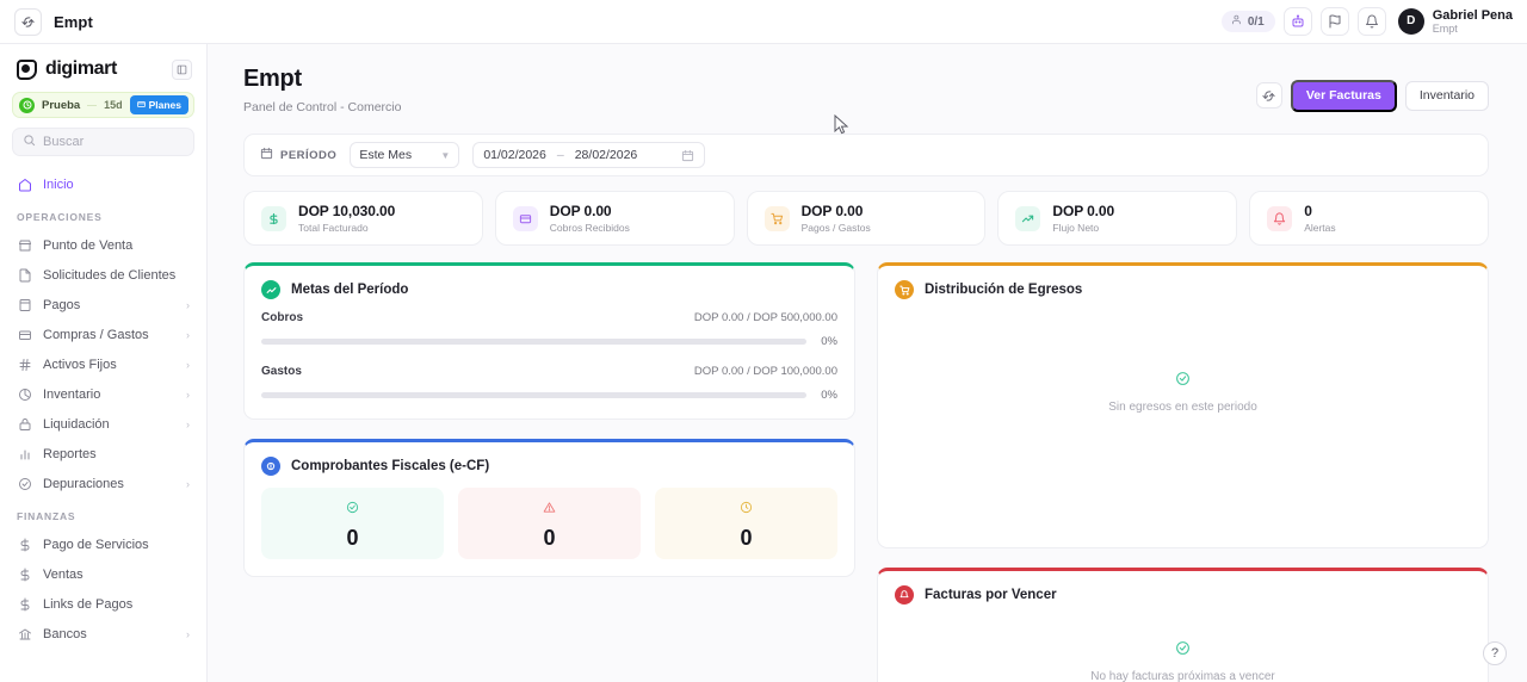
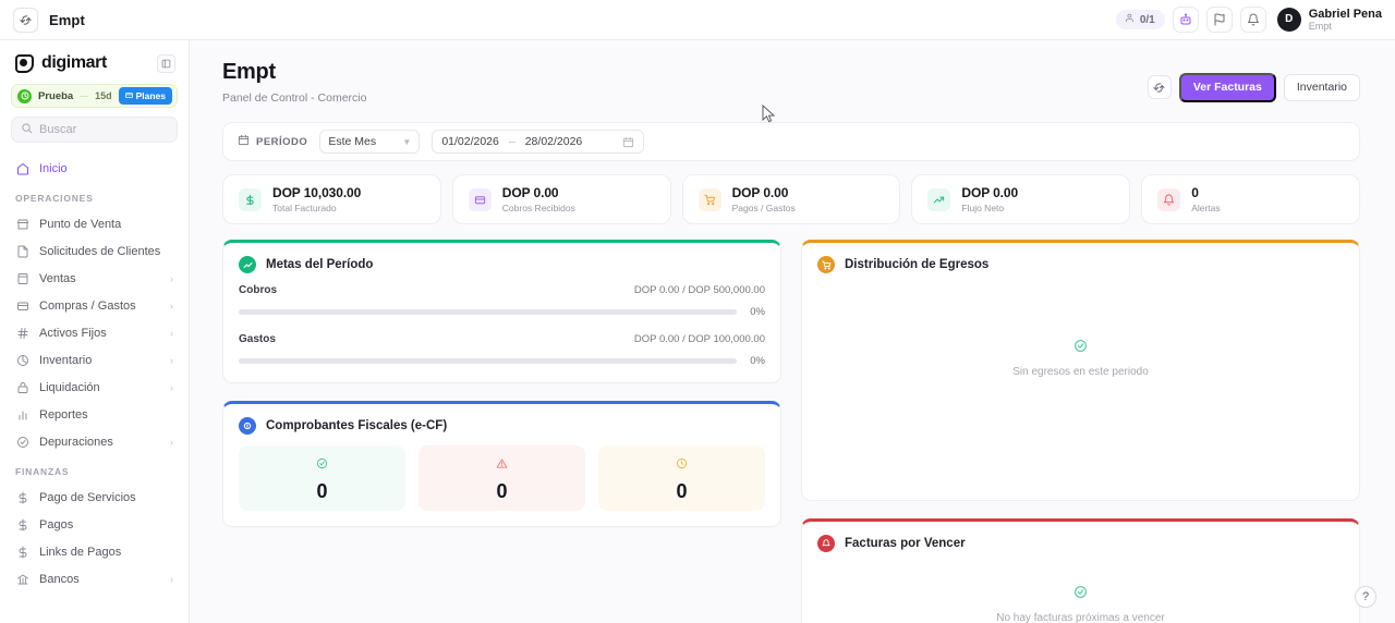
  Empt
  0/1
  D
  Gabriel Pena
  Empt
  digimart
  Prueba
  15d
  Planes
  Buscar
  Inicio
  OPERACIONES
  Punto de Venta
  Solicitudes de Clientes
- Pagos
+ Ventas
  ›
  Compras / Gastos
  ›
  Activos Fijos
  ›
  Inventario
  ›
  Liquidación
  ›
  Reportes
  Depuraciones
  ›
  FINANZAS
  Pago de Servicios
- Ventas
+ Pagos
  Links de Pagos
  Bancos
  ›
  Empt
  Panel de Control - Comercio
  Ver Facturas
  Inventario
  PERÍODO
  Este Mes
  ▼
  01/02/2026
  –
  28/02/2026
  DOP 10,030.00
  Total Facturado
  DOP 0.00
  Cobros Recibidos
  DOP 0.00
  Pagos / Gastos
  DOP 0.00
  Flujo Neto
  0
  Alertas
  Metas del Período
  Cobros
  DOP 0.00 / DOP 500,000.00
  0%
  Gastos
  DOP 0.00 / DOP 100,000.00
  0%
  Comprobantes Fiscales (e-CF)
  0
  0
  0
  Distribución de Egresos
  Sin egresos en este periodo
  Facturas por Vencer
  No hay facturas próximas a vencer
  ?
